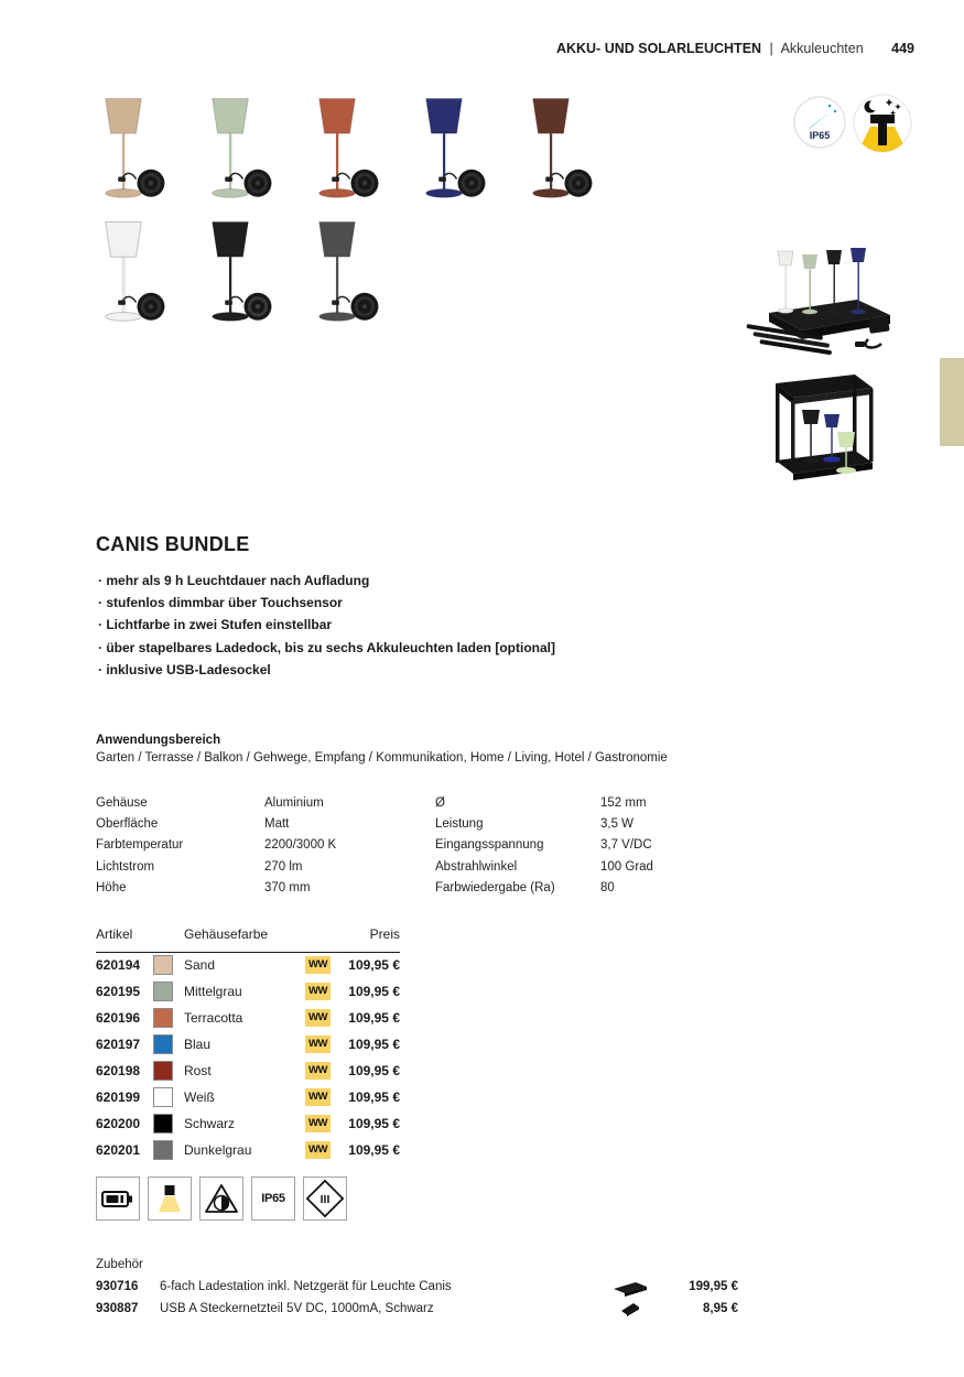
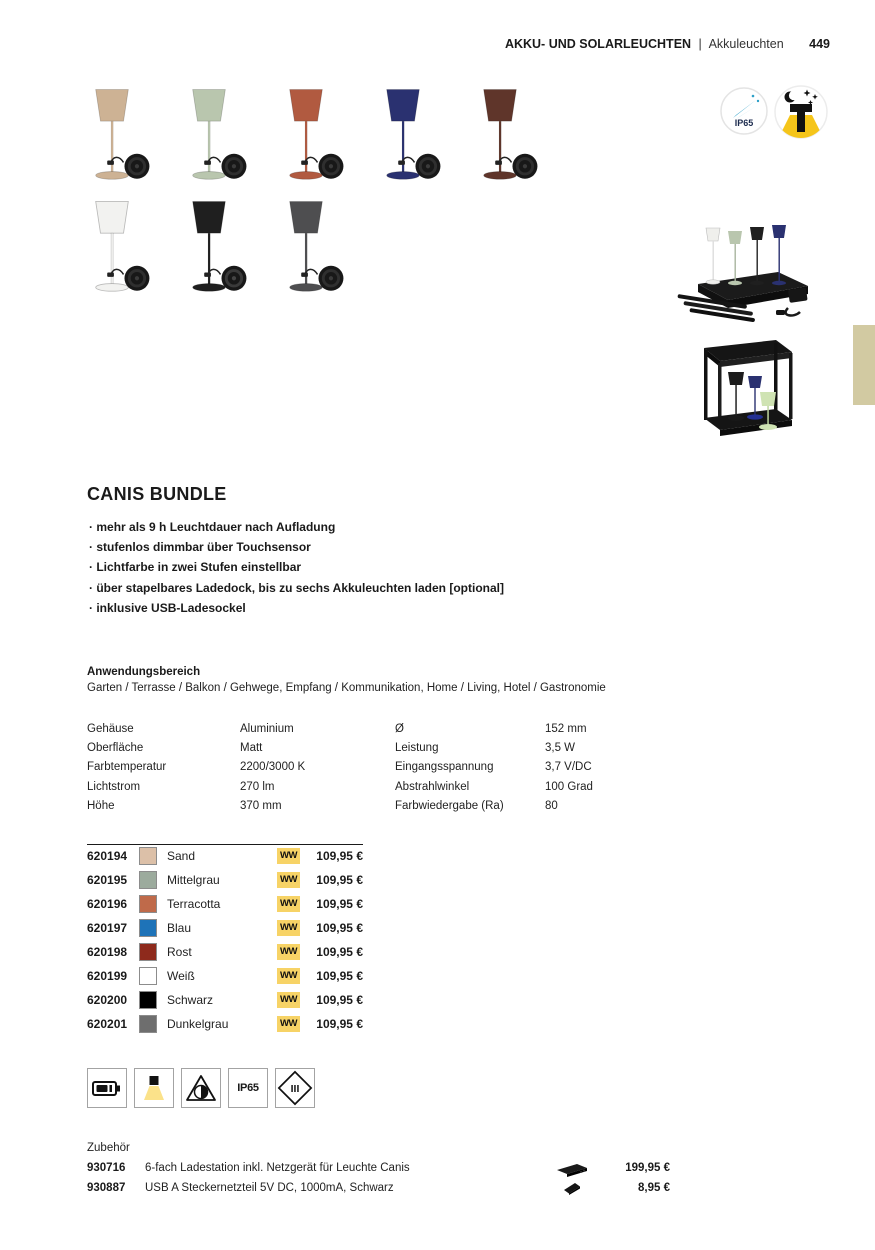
  AKKU- UND SOLARLEUCHTEN | Akkuleuchten 449
  IP65
  CANIS BUNDLE
  mehr als 9 h Leuchtdauer nach Aufladung
  stufenlos dimmbar über Touchsensor
  Lichtfarbe in zwei Stufen einstellbar
  über stapelbares Ladedock, bis zu sechs Akkuleuchten laden [optional]
  inklusive USB-Ladesockel
  Anwendungsbereich
  Garten / Terrasse / Balkon / Gehwege, Empfang / Kommunikation, Home / Living, Hotel / Gastronomie
  Gehäuse Aluminium
  Oberfläche Matt
  Farbtemperatur 2200/3000 K
  Lichtstrom 270 lm
  Höhe 370 mm
  Ø 152 mm
  Leistung 3,5 W
  Eingangsspannung 3,7 V/DC
  Abstrahlwinkel 100 Grad
  Farbwiedergabe (Ra) 80
- Artikel
- Gehäusefarbe
- Preis
  620194
  Sand
  WW
  109,95 €
  620195
  Mittelgrau
  WW
  109,95 €
  620196
  Terracotta
  WW
  109,95 €
  620197
  Blau
  WW
  109,95 €
  620198
  Rost
  WW
  109,95 €
  620199
  Weiß
  WW
  109,95 €
  620200
  Schwarz
  WW
  109,95 €
  620201
  Dunkelgrau
  WW
  109,95 €
  IP65
  III
  Zubehör
  930716
  6-fach Ladestation inkl. Netzgerät für Leuchte Canis
  199,95 €
  930887
  USB A Steckernetzteil 5V DC, 1000mA, Schwarz
  8,95 €
